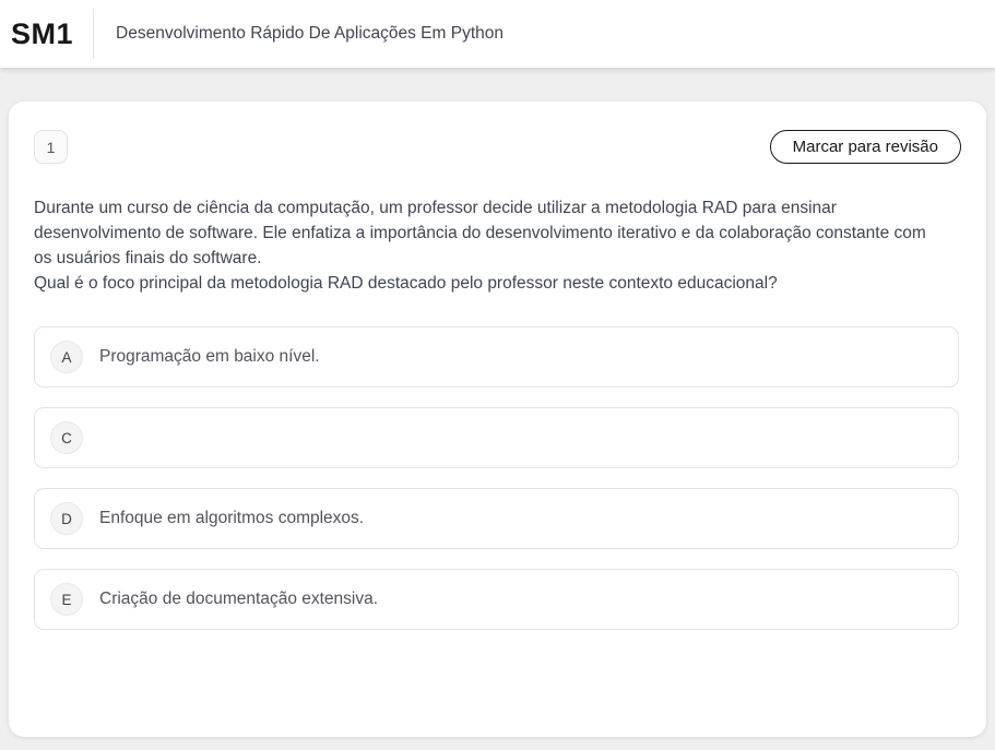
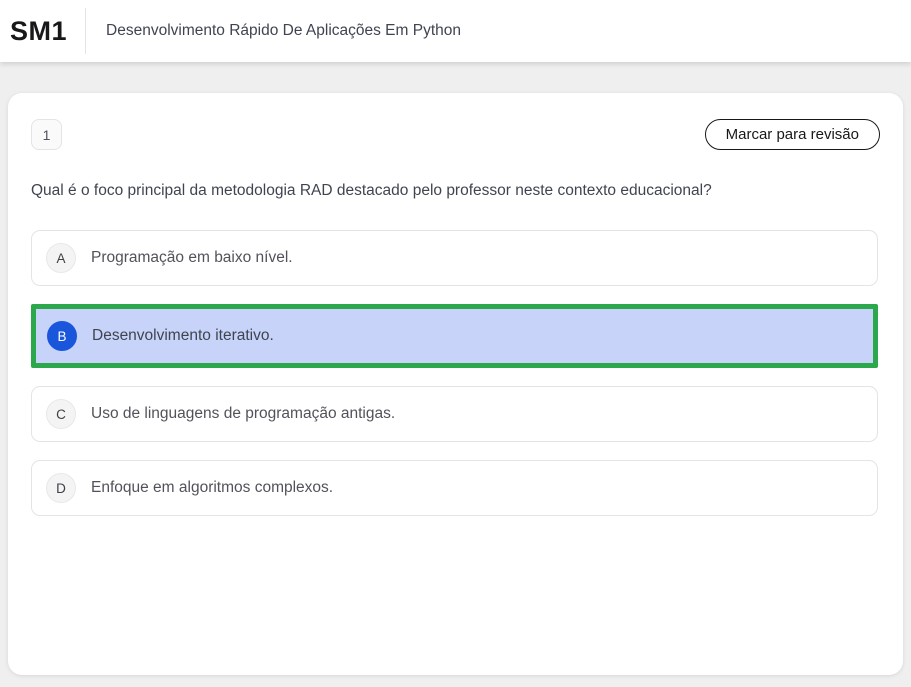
  SM1
  Desenvolvimento Rápido De Aplicações Em Python
  1
  Marcar para revisão
- Durante um curso de ciência da computação, um professor decide utilizar a metodologia RAD para ensinar desenvolvimento de software. Ele enfatiza a importância do desenvolvimento iterativo e da colaboração constante com os usuários finais do software.
  Qual é o foco principal da metodologia RAD destacado pelo professor neste contexto educacional?
  A
  Programação em baixo nível.
+ B
+ Desenvolvimento iterativo.
  C
+ Uso de linguagens de programação antigas.
  D
  Enfoque em algoritmos complexos.
- E
- Criação de documentação extensiva.
